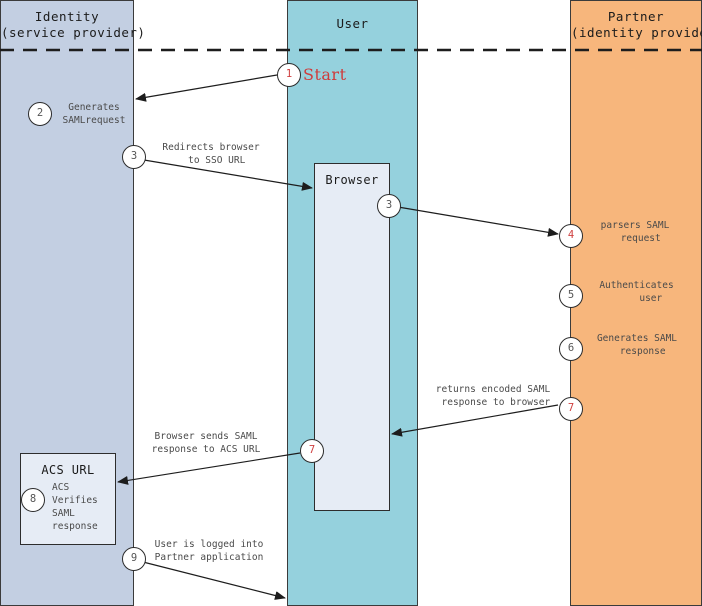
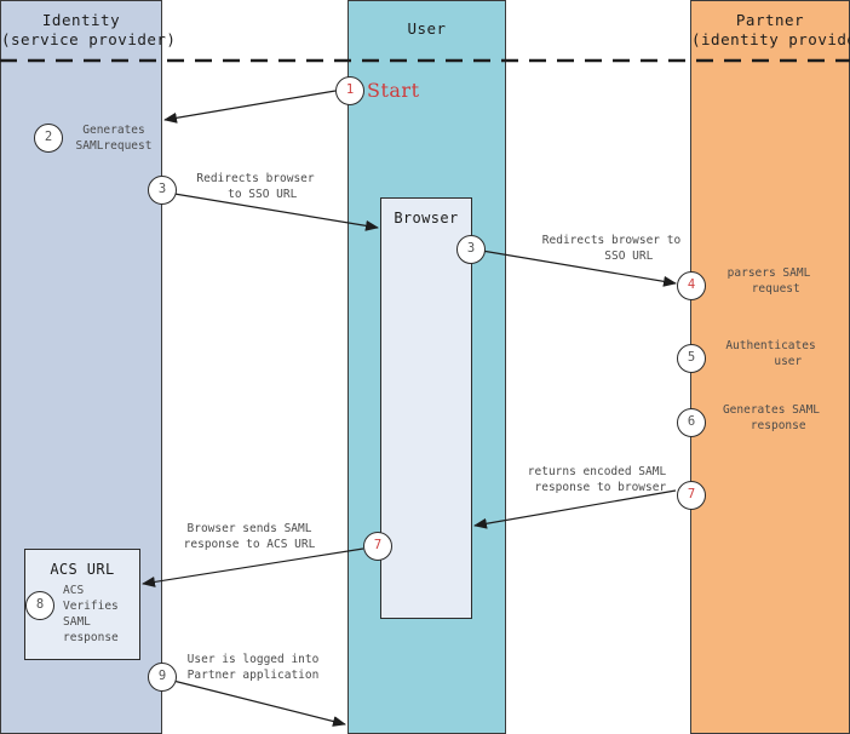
  Identity
  (service provide
  User
  Partner
  (identity provid
  Browser
  ACS URL
  1
  2
  3
  3
  4
  5
  6
  7
  7
  8
  9
  Start
  Generates
  SAMLrequest
  Redirects browser
  to SSO URL
+ Redirects browser to
+ SSO URL
  parsers SAML
  request
  Authenticates
  user
  Generates SAML
  response
  returns encoded SAML
  response to browser
  Browser sends SAML
  response to ACS URL
  ACS
  Verifies
  SAML
  response
  User is logged into
  Partner application
